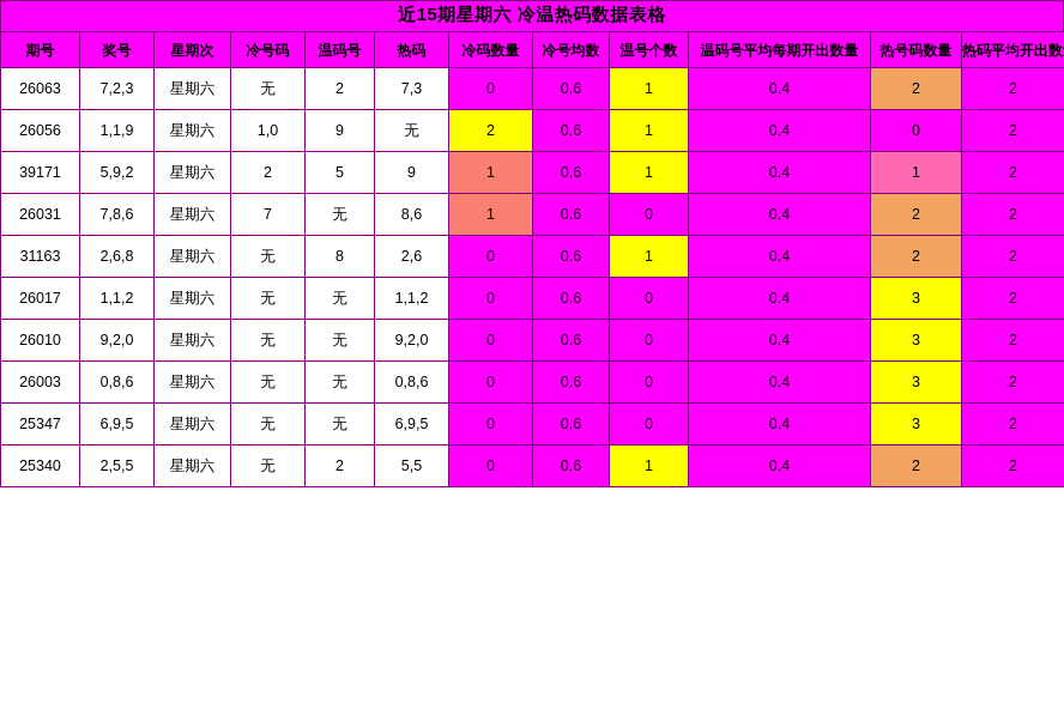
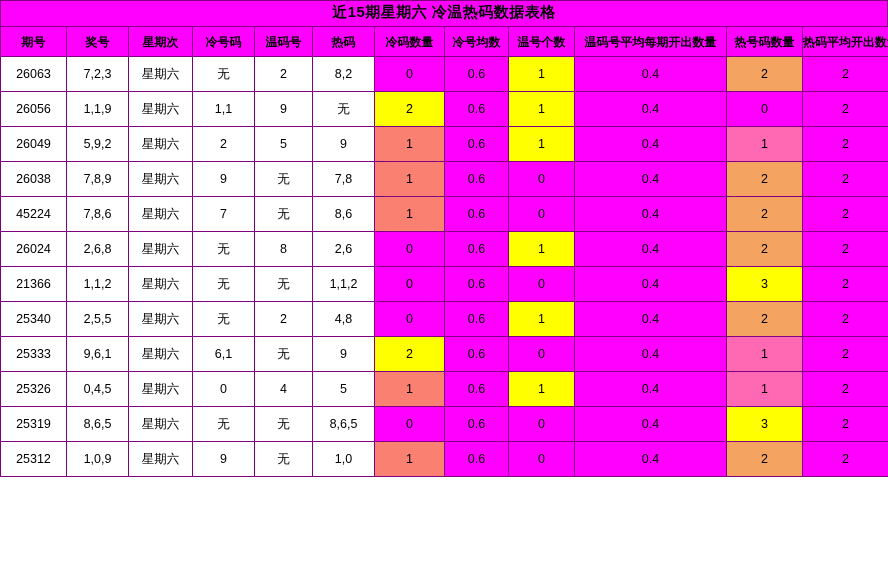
  近15期星期六 冷温热码数据表格
  期号	奖号	星期次	冷号码	温码号	热码	冷码数量	冷号均数	温号个数	温码号平均每期开出数量	热号码数量	热码平均开出数
- 26063	7,2,3	星期六	无	2	7,3	0	0.6	1	0.4	2	2
+ 26063	7,2,3	星期六	无	2	8,2	0	0.6	1	0.4	2	2
- 26056	1,1,9	星期六	1,0	9	无	2	0.6	1	0.4	0	2
+ 26056	1,1,9	星期六	1,1	9	无	2	0.6	1	0.4	0	2
- 39171	5,9,2	星期六	2	5	9	1	0.6	1	0.4	1	2
+ 26049	5,9,2	星期六	2	5	9	1	0.6	1	0.4	1	2
+ 26038	7,8,9	星期六	9	无	7,8	1	0.6	0	0.4	2	2
- 26031	7,8,6	星期六	7	无	8,6	1	0.6	0	0.4	2	2
+ 45224	7,8,6	星期六	7	无	8,6	1	0.6	0	0.4	2	2
- 31163	2,6,8	星期六	无	8	2,6	0	0.6	1	0.4	2	2
+ 26024	2,6,8	星期六	无	8	2,6	0	0.6	1	0.4	2	2
- 26017	1,1,2	星期六	无	无	1,1,2	0	0.6	0	0.4	3	2
+ 21366	1,1,2	星期六	无	无	1,1,2	0	0.6	0	0.4	3	2
- 26010	9,2,0	星期六	无	无	9,2,0	0	0.6	0	0.4	3	2
- 26003	0,8,6	星期六	无	无	0,8,6	0	0.6	0	0.4	3	2
- 25347	6,9,5	星期六	无	无	6,9,5	0	0.6	0	0.4	3	2
- 25340	2,5,5	星期六	无	2	5,5	0	0.6	1	0.4	2	2
+ 25340	2,5,5	星期六	无	2	4,8	0	0.6	1	0.4	2	2
+ 25333	9,6,1	星期六	6,1	无	9	2	0.6	0	0.4	1	2
+ 25326	0,4,5	星期六	0	4	5	1	0.6	1	0.4	1	2
+ 25319	8,6,5	星期六	无	无	8,6,5	0	0.6	0	0.4	3	2
+ 25312	1,0,9	星期六	9	无	1,0	1	0.6	0	0.4	2	2
